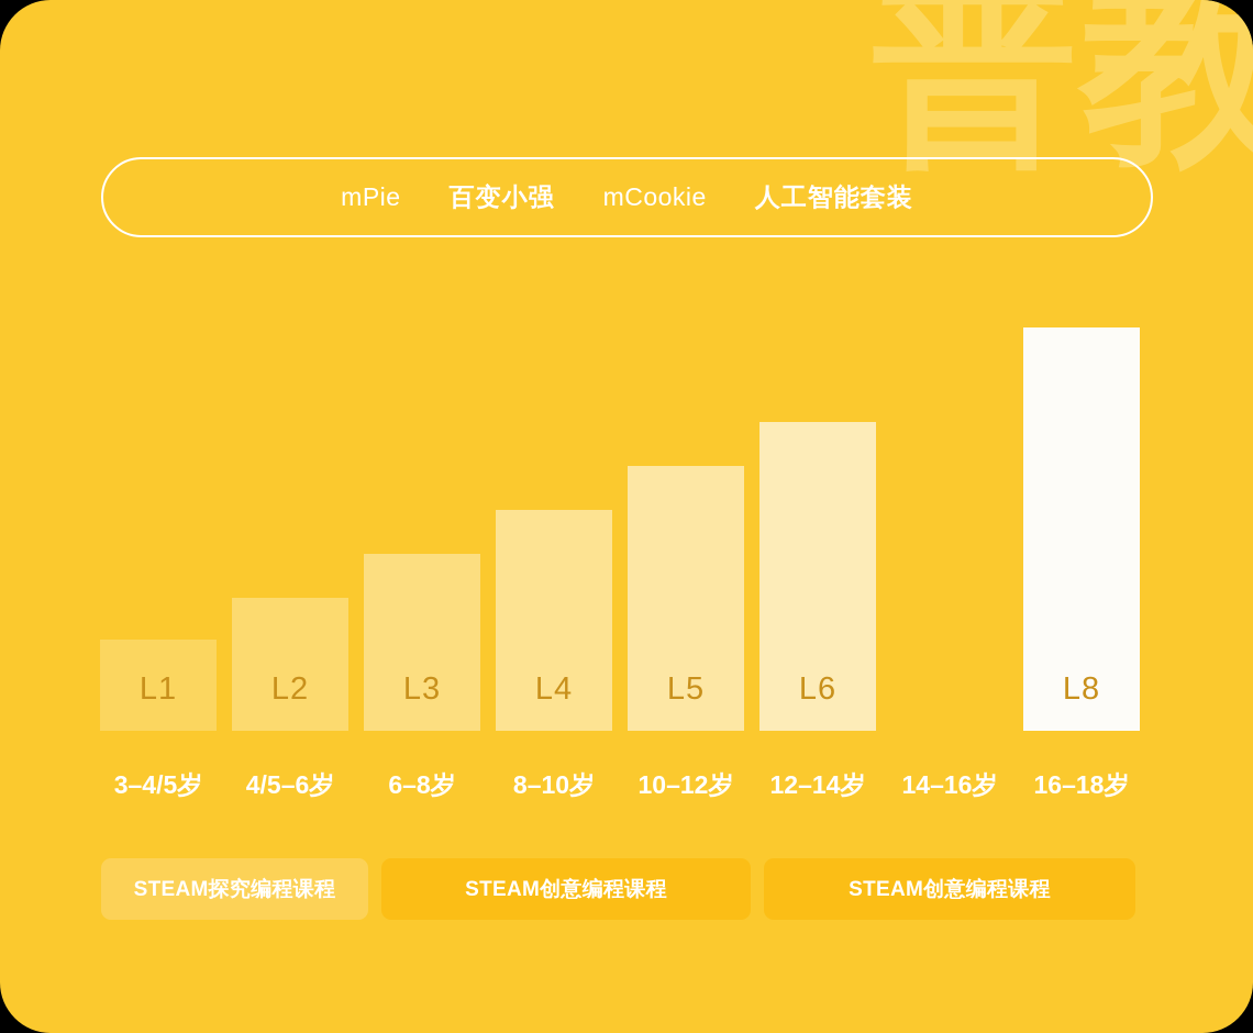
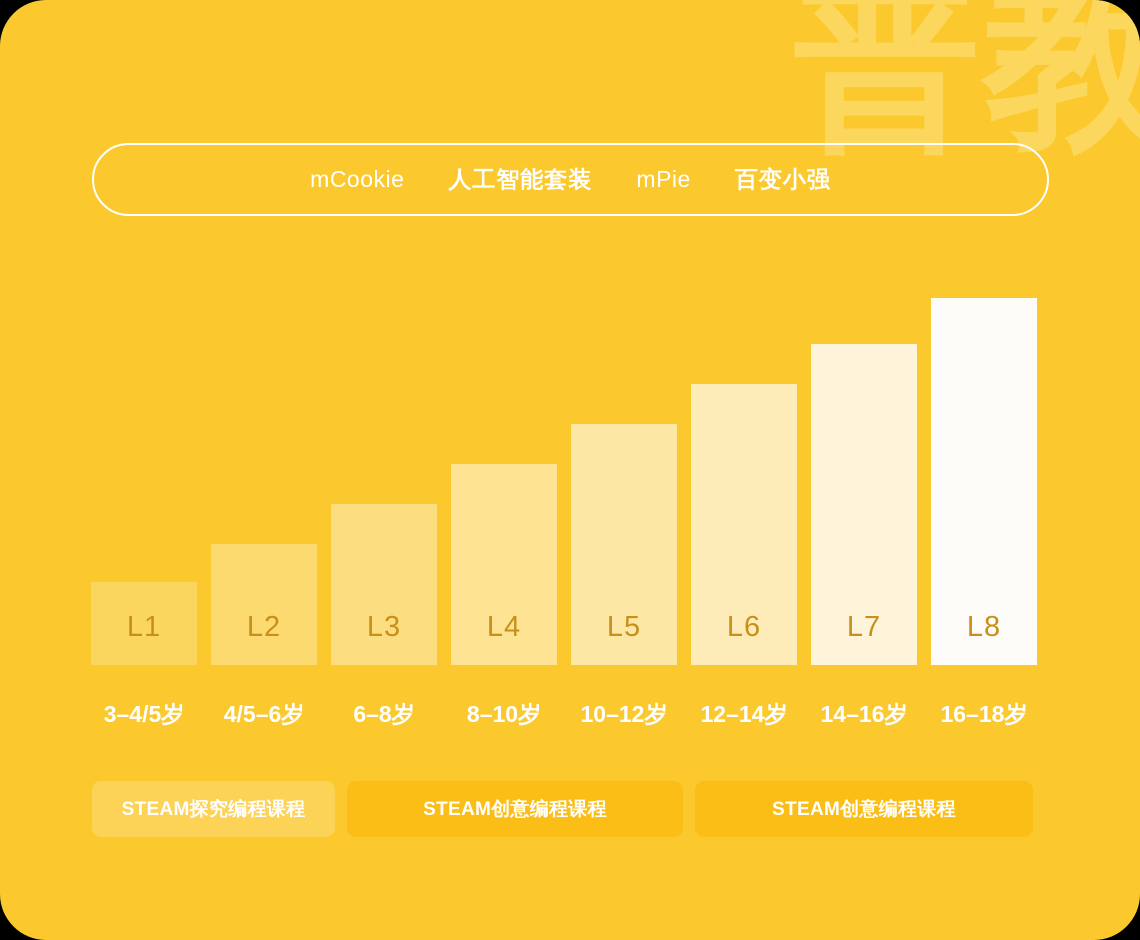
  普教
- mPie
+ mCookie
- 百变小强
+ 人工智能套装
- mCookie
+ mPie
- 人工智能套装
+ 百变小强
  L1
  L2
  L3
  L4
  L5
  L6
+ L7
  L8
  3–4/5岁
  4/5–6岁
  6–8岁
  8–10岁
  10–12岁
  12–14岁
  14–16岁
  16–18岁
  STEAM探究编程课程
  STEAM创意编程课程
  STEAM创意编程课程
